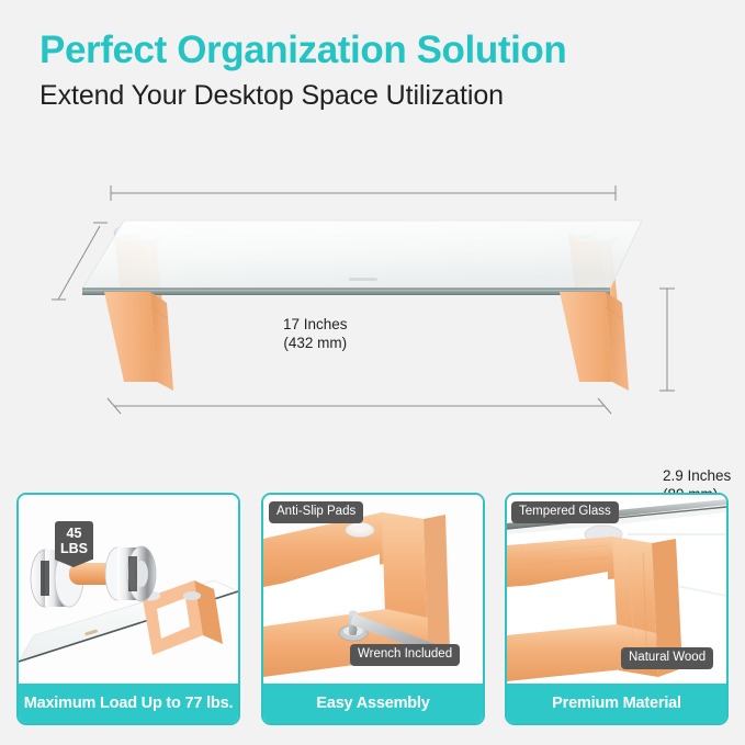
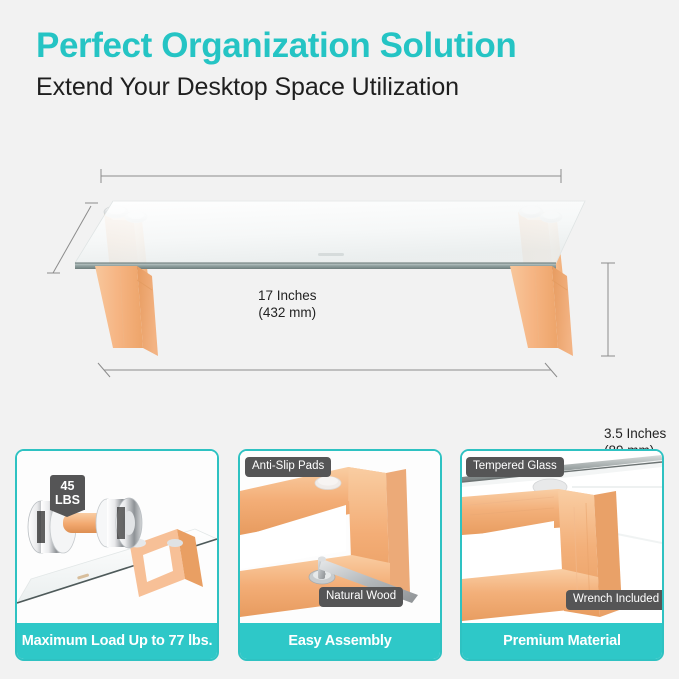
  Perfect Organization Solution
  Extend Your Desktop Space Utilization
  17 Inches
  (432 mm)
- 2.9 Inches
+ 3.5 Inches
  45
  LBS
  Maximum Load Up to 77 lbs.
  Anti-Slip Pads
- Wrench Included
+ Natural Wood
  Easy Assembly
  Tempered Glass
- Natural Wood
+ Wrench Included
  Premium Material
